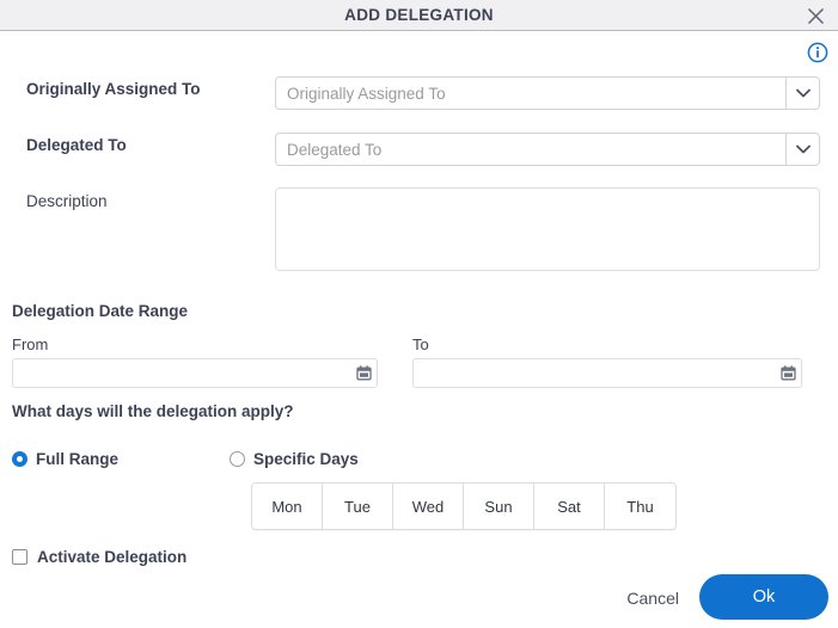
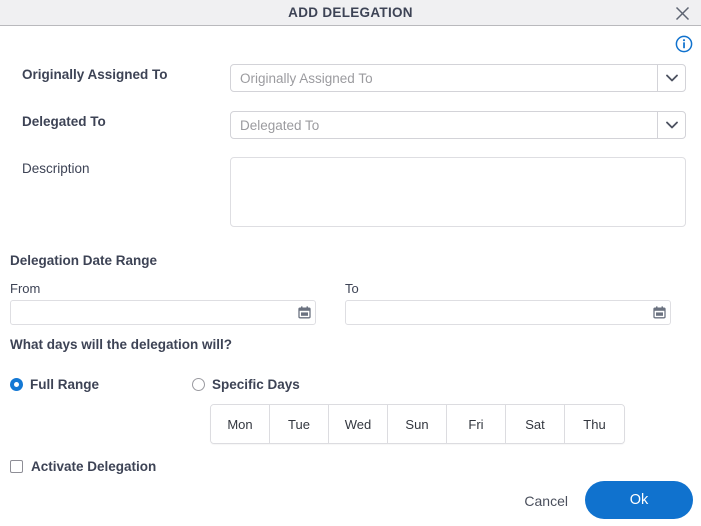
  ADD DELEGATION
  Originally Assigned To
  Originally Assigned To
  Delegated To
  Delegated To
  Description
  Delegation Date Range
  From
  To
- What days will the delegation apply?
+ What days will the delegation will?
  Full Range
  Specific Days
  Mon
  Tue
  Wed
  Sun
+ Fri
  Sat
  Thu
  Activate Delegation
  Cancel
  Ok
